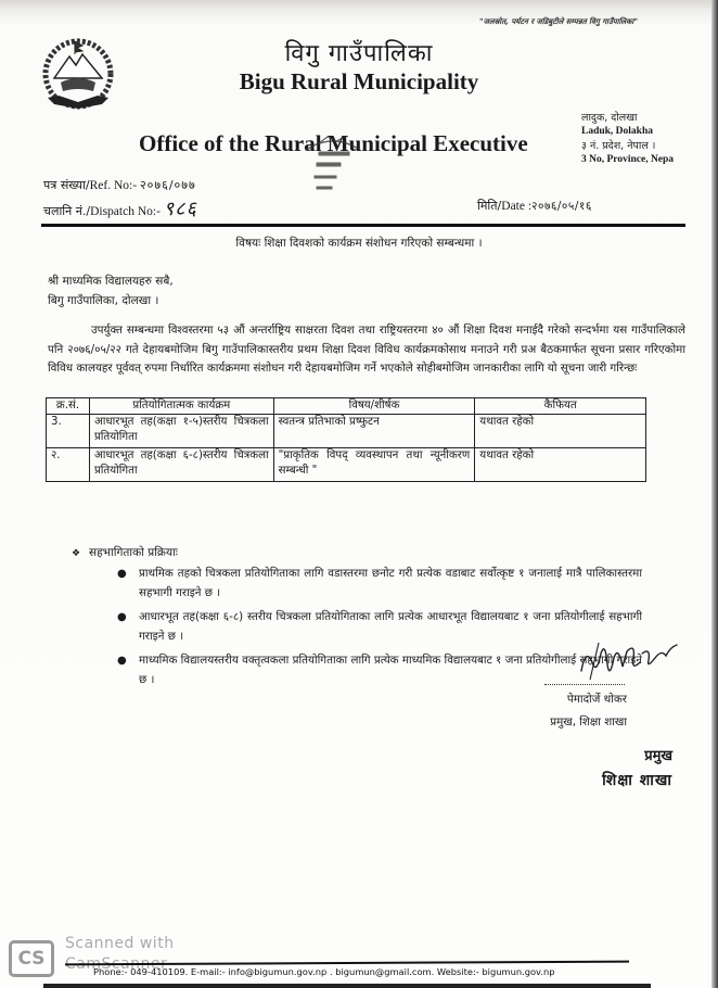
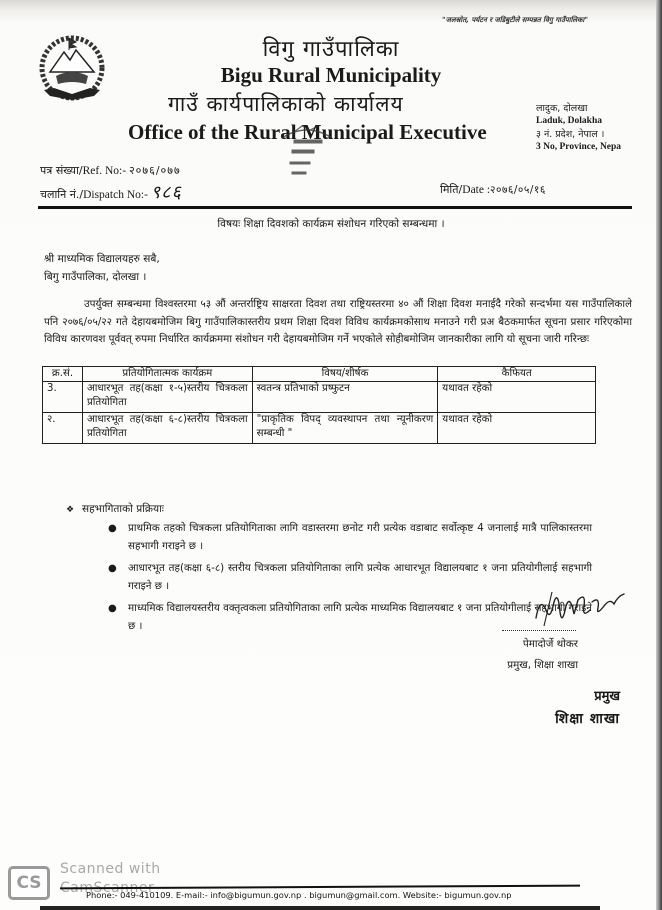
  "जलस्रोत, पर्यटन र जडिबुटीले सम्पन्नत विगु गाउँपालिका"
  विगु गाउँपालिका
  Bigu Rural Municipality
+ गाउँ कार्यपालिकाको कार्यालय
  Office of the Rural Municipal Executive
  लादुक, दोलखा
  Laduk, Dolakha
  ३ नं. प्रदेश, नेपाल ।
  3 No, Province, Nepa
  पत्र संख्या/Ref. No:- २०७६/०७७
  चलानि नं./Dispatch No:- ९८६
  मिति/Date :२०७६/०५/१६
  विषयः शिक्षा दिवशको कार्यक्रम संशोधन गरिएको सम्बन्धमा ।
  श्री माध्यमिक विद्यालयहरु सबै,
  बिगु गाउँपालिका, दोलखा ।
- उपर्युक्त सम्बन्धमा विश्वस्तरमा ५३ औं अन्तर्राष्ट्रिय साक्षरता दिवश तथा राष्ट्रियस्तरमा ४० औं शिक्षा दिवश मनाईदै गरेको सन्दर्भमा यस गाउँपालिकाले पनि २०७६/०५/२२ गते देहायबमोजिम बिगु गाउँपालिकास्तरीय प्रथम शिक्षा दिवश विविध कार्यक्रमकोसाथ मनाउने गरी प्रअ बैठकमार्फत सूचना प्रसार गरिएकोमा विविध कालयहर पूर्ववत् रुपमा निर्धारित कार्यक्रममा संशोधन गरी देहायबमोजिम गर्ने भएकोले सोहीबमोजिम जानकारीका लागि यो सूचना जारी गरिन्छः
+ उपर्युक्त सम्बन्धमा विश्वस्तरमा ५३ औं अन्तर्राष्ट्रिय साक्षरता दिवश तथा राष्ट्रियस्तरमा ४० औं शिक्षा दिवश मनाईदै गरेको सन्दर्भमा यस गाउँपालिकाले पनि २०७६/०५/२२ गते देहायबमोजिम बिगु गाउँपालिकास्तरीय प्रथम शिक्षा दिवश विविध कार्यक्रमकोसाथ मनाउने गरी प्रअ बैठकमार्फत सूचना प्रसार गरिएकोमा विविध कारणवश पूर्ववत् रुपमा निर्धारित कार्यक्रममा संशोधन गरी देहायबमोजिम गर्ने भएकोले सोहीबमोजिम जानकारीका लागि यो सूचना जारी गरिन्छः
  क्र.सं.	प्रतियोगितात्मक कार्यक्रम	विषय/शीर्षक	कैफियत
  3.	आधारभूत तह(कक्षा १-५)स्तरीय चित्रकला प्रतियोगिता	स्वतन्त्र प्रतिभाको प्रष्फुटन	यथावत रहेको
  २.	आधारभूत तह(कक्षा ६-८)स्तरीय चित्रकला प्रतियोगिता	"प्राकृतिक विपद् व्यवस्थापन तथा न्यूनीकरण सम्बन्धी "	यथावत रहेको
  ❖ सहभागिताको प्रक्रियाः
  ●
- प्राथमिक तहको चित्रकला प्रतियोगिताका लागि वडास्तरमा छनोट गरी प्रत्येक वडाबाट सर्वोत्कृष्ट १ जनालाई मात्रै पालिकास्तरमा सहभागी गराइने छ ।
+ प्राथमिक तहको चित्रकला प्रतियोगिताका लागि वडास्तरमा छनोट गरी प्रत्येक वडाबाट सर्वोत्कृष्ट 4 जनालाई मात्रै पालिकास्तरमा सहभागी गराइने छ ।
  ●
  आधारभूत तह(कक्षा ६-८) स्तरीय चित्रकला प्रतियोगिताका लागि प्रत्येक आधारभूत विद्यालयबाट १ जना प्रतियोगीलाई सहभागी गराइने छ ।
  ●
  माध्यमिक विद्यालयस्तरीय वक्तृत्वकला प्रतियोगिताका लागि प्रत्येक माध्यमिक विद्यालयबाट १ जना प्रतियोगीलाईहभागी गराने छ ।
  पेमादोर्जे थोकर
  प्रमुख, शिक्षा शाखा
  प्रमुख
  शिक्षा शाखा
  CS
  Scanned with
  Phone:- 049-410109. E-mail:- info@bigumun.gov.np . bigumun@gmail.com. Website:- bigumun.gov.np
